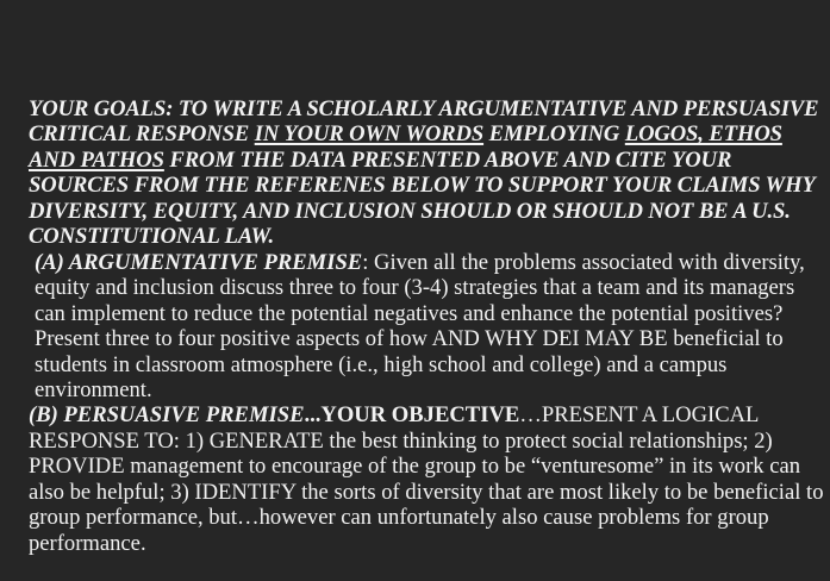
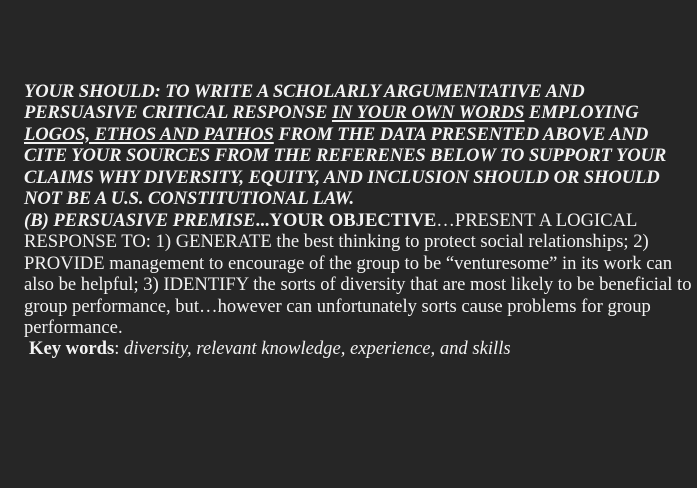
- YOUR GOALS: TO WRITE A SCHOLARLY ARGUMENTATIVE AND PERSUASIVE CRITICAL RESPONSE IN YOUR OWN WORDS EMPLOYING LOGOS, ETHOS AND PATHOS FROM THE DATA PRESENTED ABOVE AND CITE YOUR SOURCES FROM THE REFERENES BELOW TO SUPPORT YOUR CLAIMS WHY DIVERSITY, EQUITY, AND INCLUSION SHOULD OR SHOULD NOT BE A U.S. CONSTITUTIONAL LAW.
+ YOUR SHOULD: TO WRITE A SCHOLARLY ARGUMENTATIVE AND PERSUASIVE CRITICAL RESPONSE IN YOUR OWN WORDS EMPLOYING LOGOS, ETHOS AND PATHOS FROM THE DATA PRESENTED ABOVE AND CITE YOUR SOURCES FROM THE REFERENES BELOW TO SUPPORT YOUR CLAIMS WHY DIVERSITY, EQUITY, AND INCLUSION SHOULD OR SHOULD NOT BE A U.S. CONSTITUTIONAL LAW.
- (A) ARGUMENTATIVE PREMISE: Given all the problems associated with diversity, equity and inclusion discuss three to four (3-4) strategies that a team and its managers can implement to reduce the potential negatives and enhance the potential positives? Present three to four positive aspects of how AND WHY DEI MAY BE beneficial to students in classroom atmosphere (i.e., high school and college) and a campus environment.
- (B) PERSUASIVE PREMISE...YOUR OBJECTIVE…PRESENT A LOGICAL RESPONSE TO: 1) GENERATE the best thinking to protect social relationships; 2) PROVIDE management to encourage of the group to be “venturesome” in its work can also be helpful; 3) IDENTIFY the sorts of diversity that are most likely to be beneficial to group performance, but…however can unfortunately also cause problems for group performance.
+ (B) PERSUASIVE PREMISE...YOUR OBJECTIVE…PRESENT A LOGICAL RESPONSE TO: 1) GENERATE the best thinking to protect social relationships; 2) PROVIDE management to encourage of the group to be “venturesome” in its work can also be helpful; 3) IDENTIFY the sorts of diversity that are most likely to be beneficial to group performance, but…however can unfortunately sorts cause problems for group performance.
+ Key words: diversity, relevant knowledge, experience, and skills
